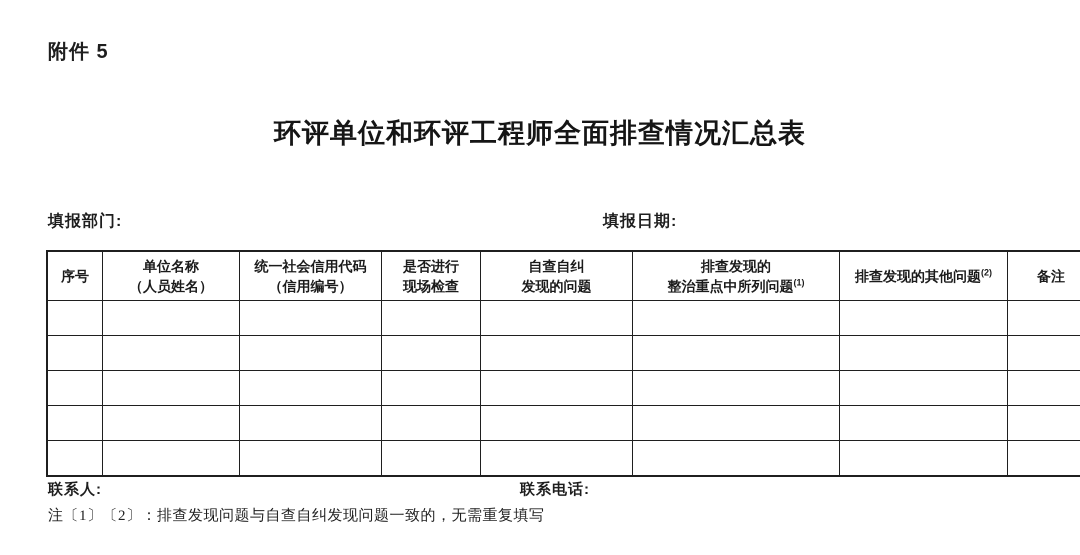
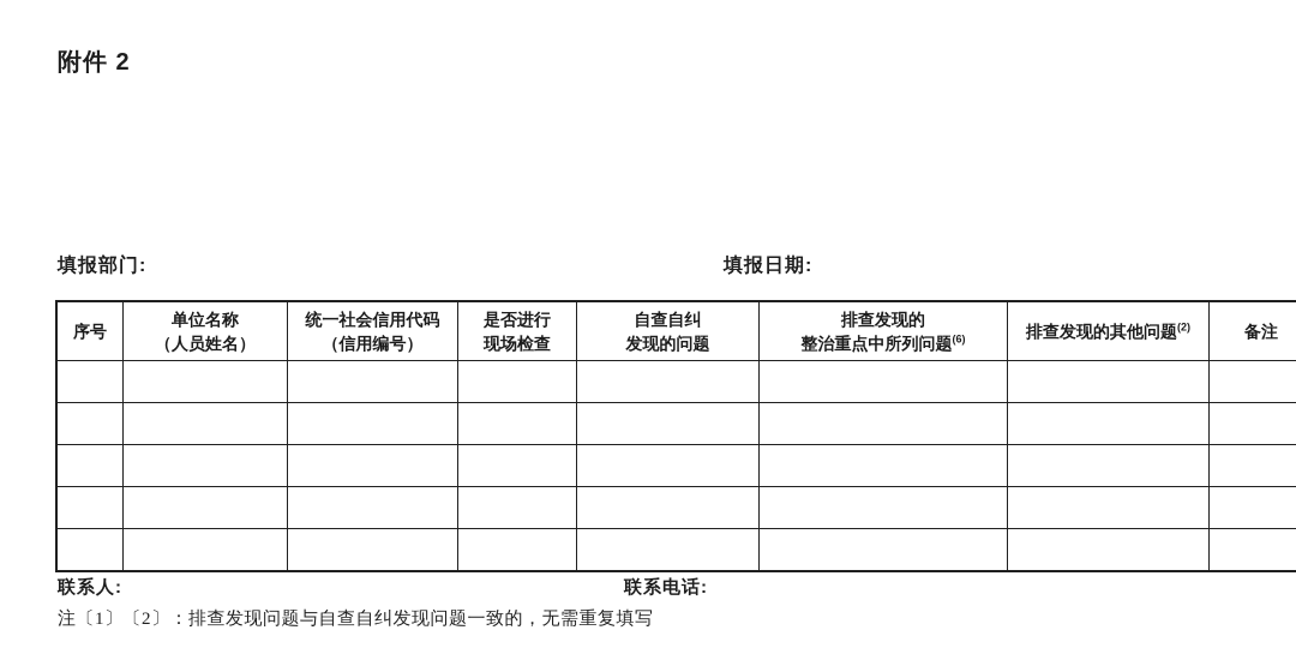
- 附件 5
+ 附件 2
- 环评单位和环评工程师全面排查情况汇总表
  填报部门:
  填报日期:
- 序号	单位名称（人员姓名）	统一社会信用代码（信用编号）	是否进行现场检查	自查自纠发现的问题	排查发现的整治重点中所列问题(1)	排查发现的其他问题(2)	备注
+ 序号	单位名称（人员姓名）	统一社会信用代码（信用编号）	是否进行现场检查	自查自纠发现的问题	排查发现的整治重点中所列问题(6)	排查发现的其他问题(2)	备注
  联系人:
  联系电话:
  注〔1〕〔2〕：排查发现问题与自查自纠发现问题一致的，无需重复填写
